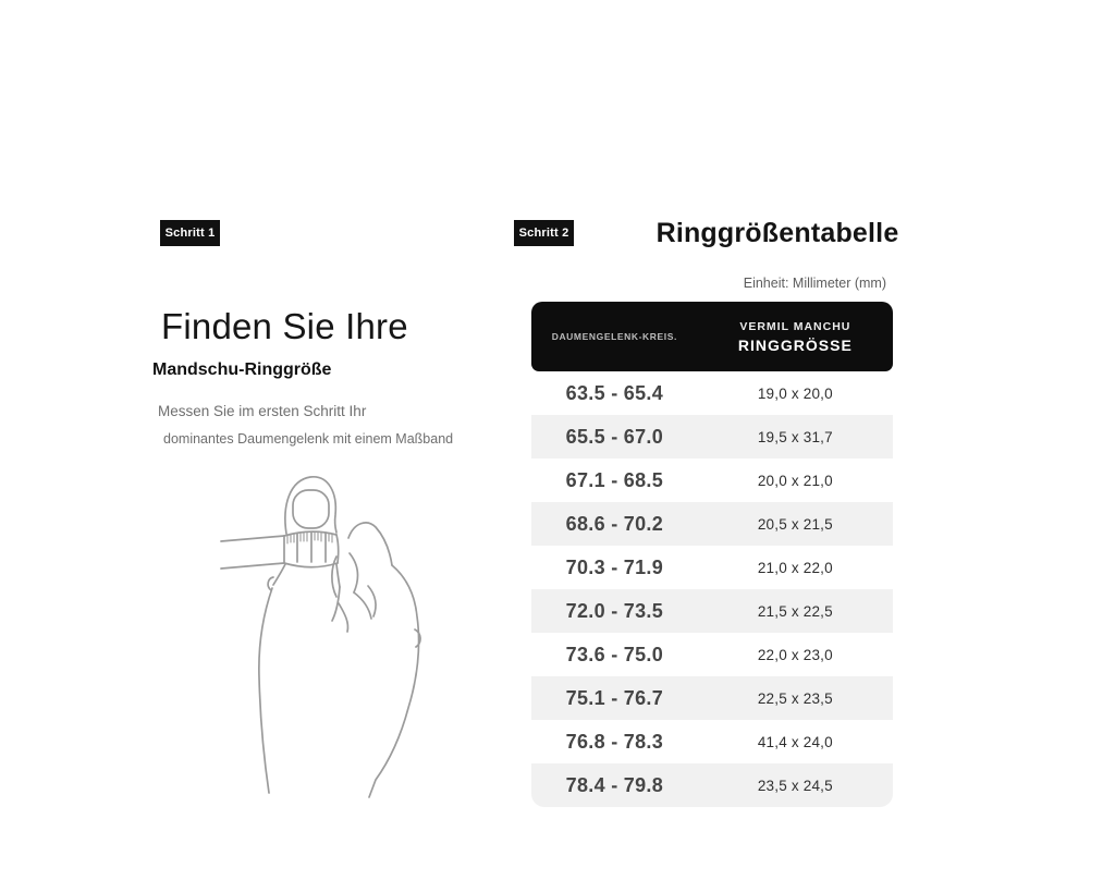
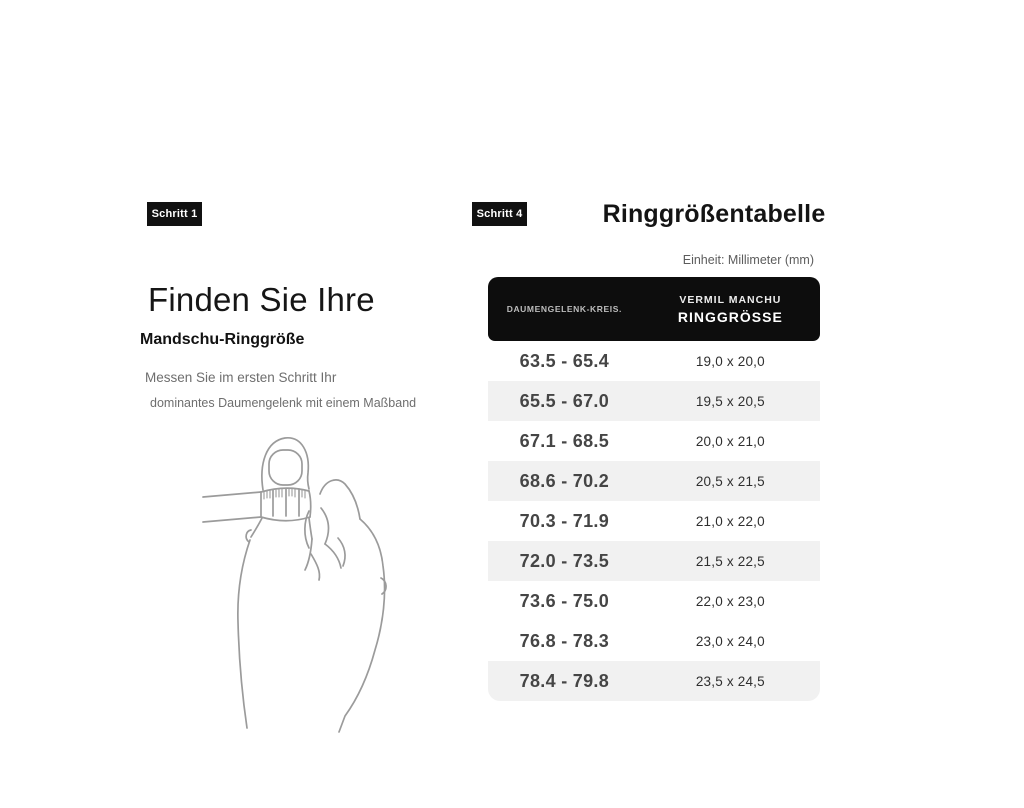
  Schritt 1
  Finden Sie Ihre
  Mandschu-Ringgröße
  Messen Sie im ersten Schritt Ihr
  dominantes Daumengelenk mit einem Maßband
- Schritt 2
+ Schritt 4
  Ringgrößentabelle
  Einheit: Millimeter (mm)
  DAUMENGELENK-KREIS.
  VERMIL MANCHU
  RINGGRÖSSE
  63.5 - 65.4
  19,0 x 20,0
  65.5 - 67.0
- 19,5 x 31,7
+ 19,5 x 20,5
  67.1 - 68.5
  20,0 x 21,0
  68.6 - 70.2
  20,5 x 21,5
  70.3 - 71.9
  21,0 x 22,0
  72.0 - 73.5
  21,5 x 22,5
  73.6 - 75.0
  22,0 x 23,0
- 75.1 - 76.7
- 22,5 x 23,5
  76.8 - 78.3
- 41,4 x 24,0
+ 23,0 x 24,0
  78.4 - 79.8
  23,5 x 24,5
